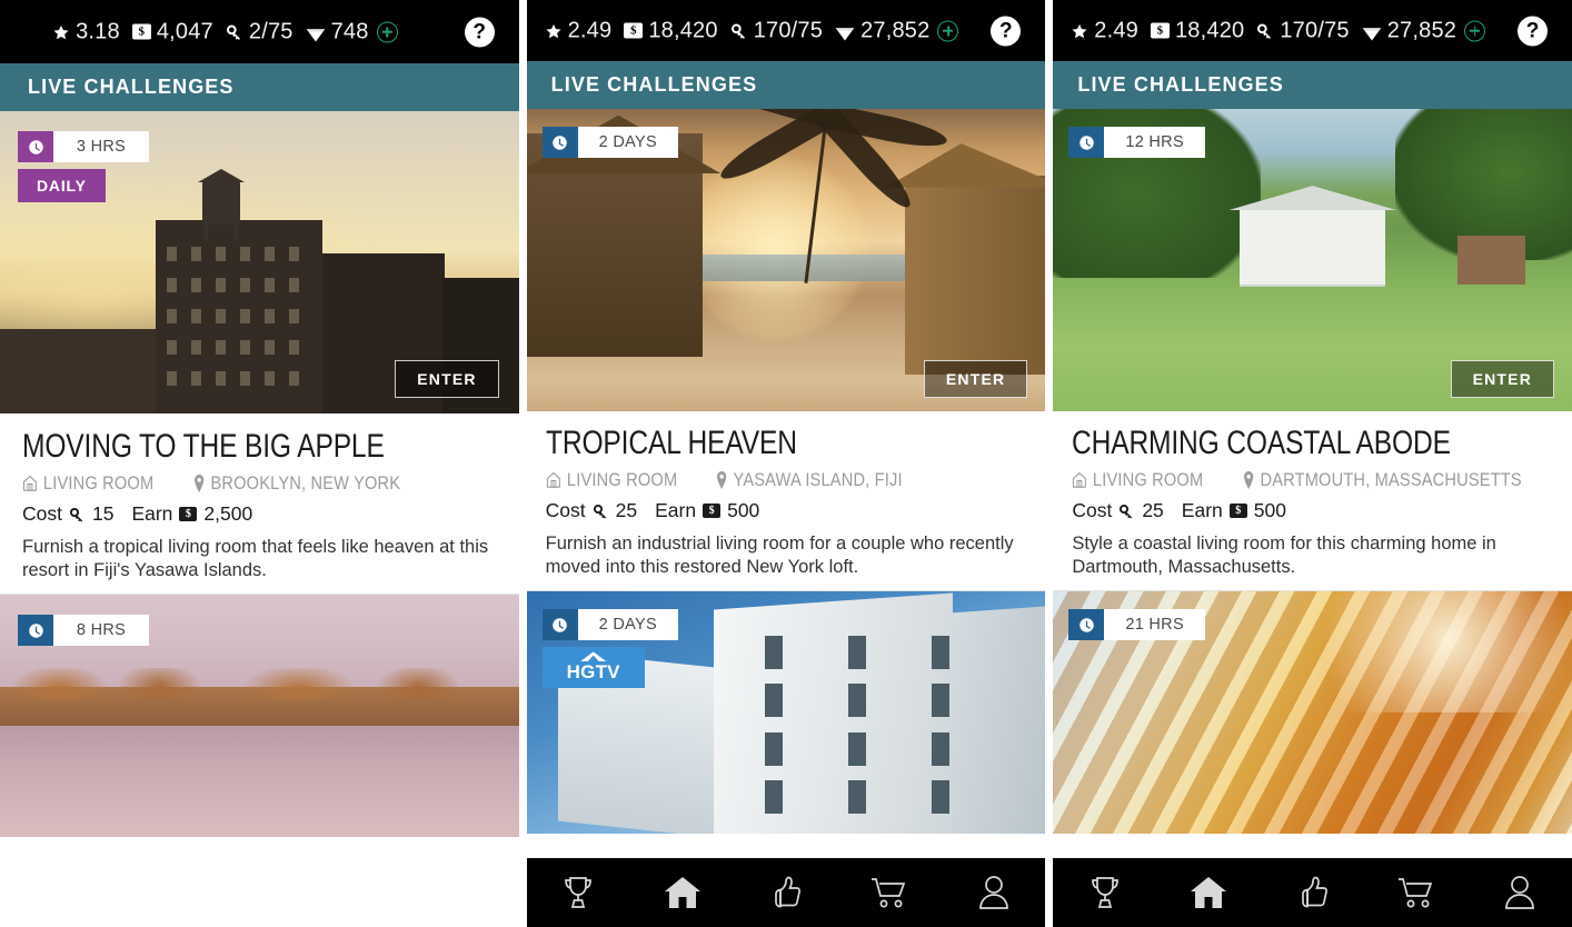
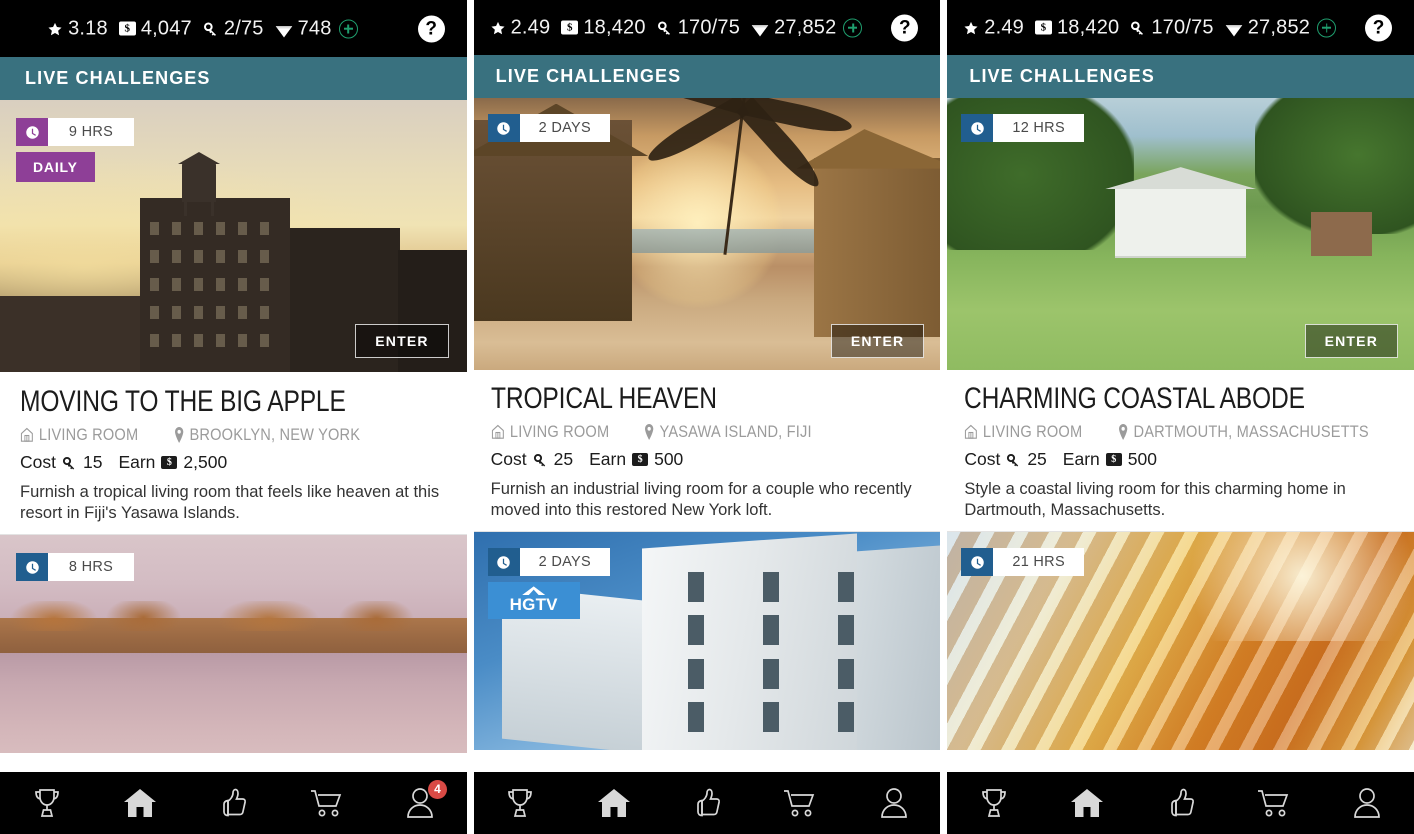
  3.18
  $
  4,047
  2/75
  748
  ?
  LIVE CHALLENGES
- 3 HRS
+ 9 HRS
  DAILY
  ENTER
  MOVING TO THE BIG APPLE
  LIVING ROOM
  BROOKLYN, NEW YORK
  Cost
  15
  Earn
  $
  2,500
  Furnish a tropical living room that feels like heaven at this resort in Fiji's Yasawa Islands.
  8 HRS
+ 4
  2.49
  $
  18,420
  170/75
  27,852
  ?
  LIVE CHALLENGES
  2 DAYS
  ENTER
  TROPICAL HEAVEN
  LIVING ROOM
  YASAWA ISLAND, FIJI
  Cost
  25
  Earn
  $
  500
  Furnish an industrial living room for a couple who recently moved into this restored New York loft.
  2 DAYS
  HGTV
  2.49
  $
  18,420
  170/75
  27,852
  ?
  LIVE CHALLENGES
  12 HRS
  ENTER
  CHARMING COASTAL ABODE
  LIVING ROOM
  DARTMOUTH, MASSACHUSETTS
  Cost
  25
  Earn
  $
  500
  Style a coastal living room for this charming home in Dartmouth, Massachusetts.
  21 HRS
